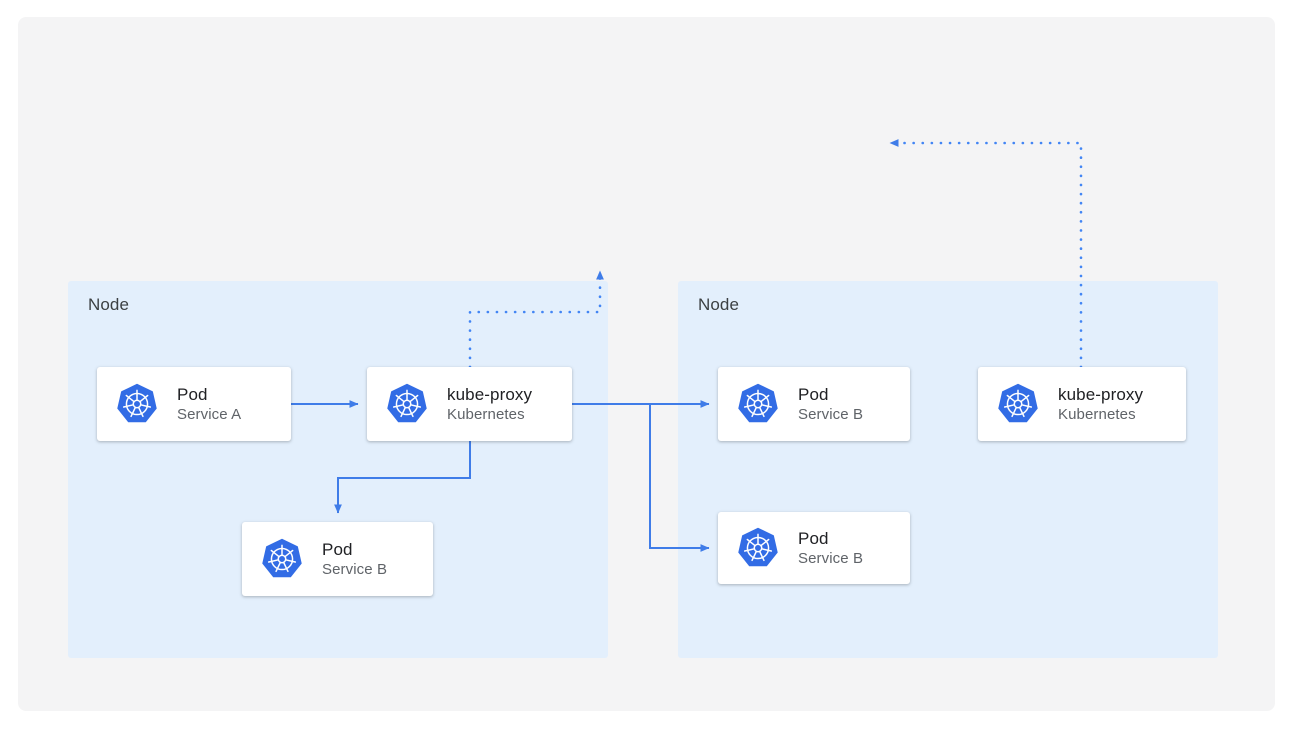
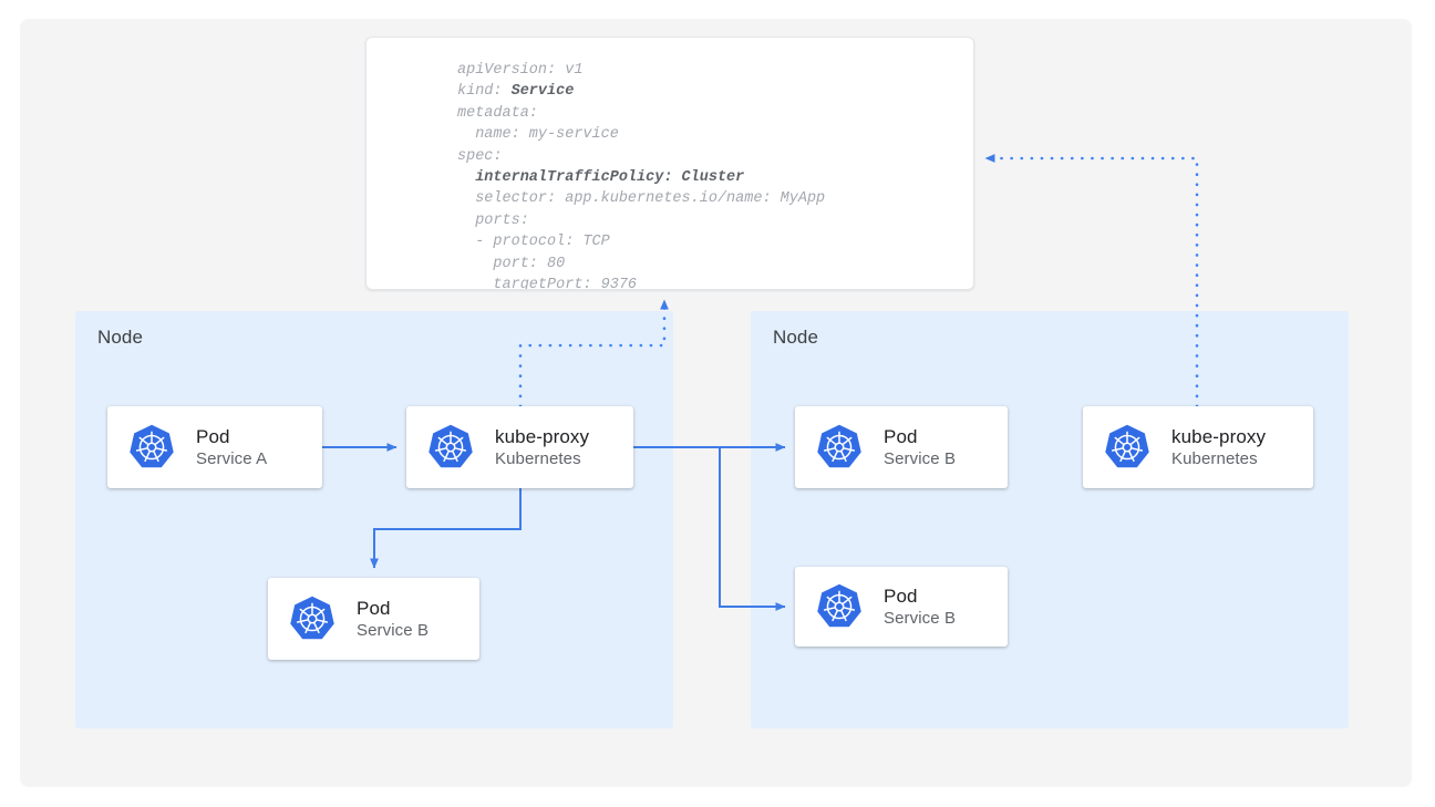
  Node
  Node
+ apiVersion: v1 kind: Service metadata: name: my-service spec: internalTrafficPolicy: Cluster selector: app.kubernetes.io/name: MyApp ports: - protocol: TCP port: 80 targetPort: 9376
  Pod
  Service A
  kube-proxy
  Kubernetes
  Pod
  Service B
  Pod
  Service B
  Pod
  Service B
  kube-proxy
  Kubernetes
